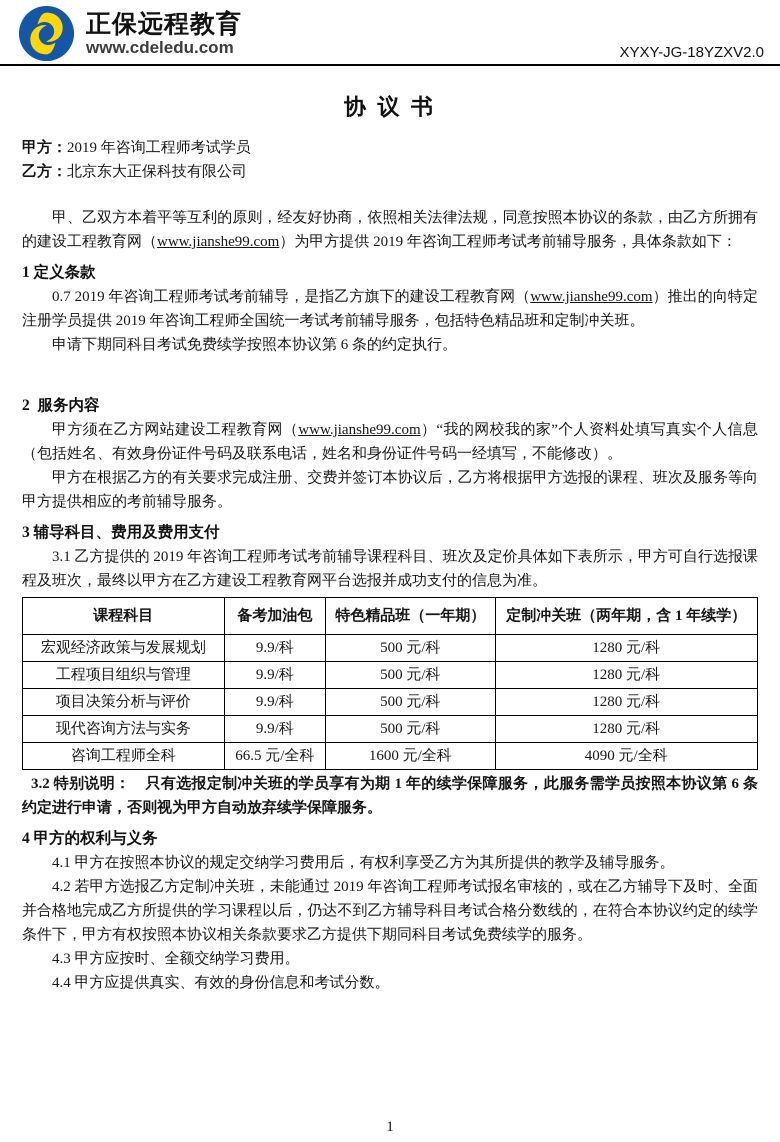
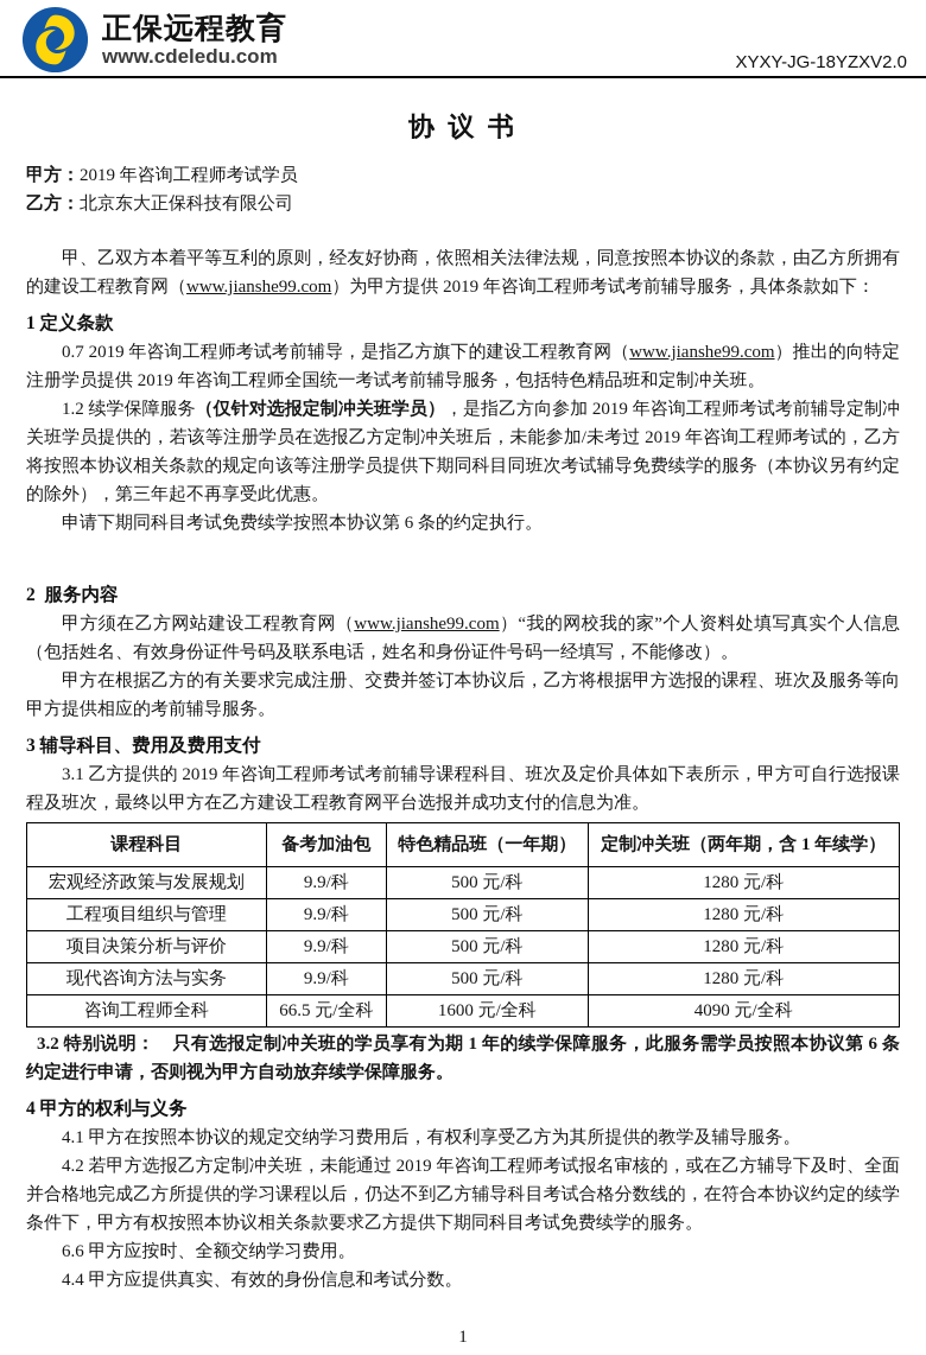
  正保远程教育
  www.cdeledu.com
  XYXY-JG-18YZXV2.0
  协 议 书
  甲方：2019 年咨询工程师考试学员
  乙方：北京东大正保科技有限公司
  甲、乙双方本着平等互利的原则，经友好协商，依照相关法律法规，同意按照本协议的条款，由乙方所拥有的建设工程教育网（www.jianshe99.com）为甲方提供 2019 年咨询工程师考试考前辅导服务，具体条款如下：
  1 定义条款
  0.7 2019 年咨询工程师考试考前辅导，是指乙方旗下的建设工程教育网（www.jianshe99.com）推出的向特定注册学员提供 2019 年咨询工程师全国统一考试考前辅导服务，包括特色精品班和定制冲关班。
+ 1.2 续学保障服务（仅针对选报定制冲关班学员），是指乙方向参加 2019 年咨询工程师考试考前辅导定制冲关班学员提供的，若该等注册学员在选报乙方定制冲关班后，未能参加/未考过 2019 年咨询工程师考试的，乙方将按照本协议相关条款的规定向该等注册学员提供下期同科目同班次考试辅导免费续学的服务（本协议另有约定的除外），第三年起不再享受此优惠。
  申请下期同科目考试免费续学按照本协议第 6 条的约定执行。
  2 服务内容
  甲方须在乙方网站建设工程教育网（www.jianshe99.com）“我的网校我的家”个人资料处填写真实个人信息（包括姓名、有效身份证件号码及联系电话，姓名和身份证件号码一经填写，不能修改）。
  甲方在根据乙方的有关要求完成注册、交费并签订本协议后，乙方将根据甲方选报的课程、班次及服务等向甲方提供相应的考前辅导服务。
  3 辅导科目、费用及费用支付
  3.1 乙方提供的 2019 年咨询工程师考试考前辅导课程科目、班次及定价具体如下表所示，甲方可自行选报课程及班次，最终以甲方在乙方建设工程教育网平台选报并成功支付的信息为准。
  课程科目	备考加油包	特色精品班（一年期）	定制冲关班（两年期，含 1 年续学）
  宏观经济政策与发展规划	9.9/科	500 元/科	1280 元/科
  工程项目组织与管理	9.9/科	500 元/科	1280 元/科
  项目决策分析与评价	9.9/科	500 元/科	1280 元/科
  现代咨询方法与实务	9.9/科	500 元/科	1280 元/科
  咨询工程师全科	66.5 元/全科	1600 元/全科	4090 元/全科
  3.2 特别说明： 只有选报定制冲关班的学员享有为期 1 年的续学保障服务，此服务需学员按照本协议第 6 条约定进行申请，否则视为甲方自动放弃续学保障服务。
  4 甲方的权利与义务
  4.1 甲方在按照本协议的规定交纳学习费用后，有权利享受乙方为其所提供的教学及辅导服务。
  4.2 若甲方选报乙方定制冲关班，未能通过 2019 年咨询工程师考试报名审核的，或在乙方辅导下及时、全面并合格地完成乙方所提供的学习课程以后，仍达不到乙方辅导科目考试合格分数线的，在符合本协议约定的续学条件下，甲方有权按照本协议相关条款要求乙方提供下期同科目考试免费续学的服务。
- 4.3 甲方应按时、全额交纳学习费用。
+ 6.6 甲方应按时、全额交纳学习费用。
  4.4 甲方应提供真实、有效的身份信息和考试分数。
  1
